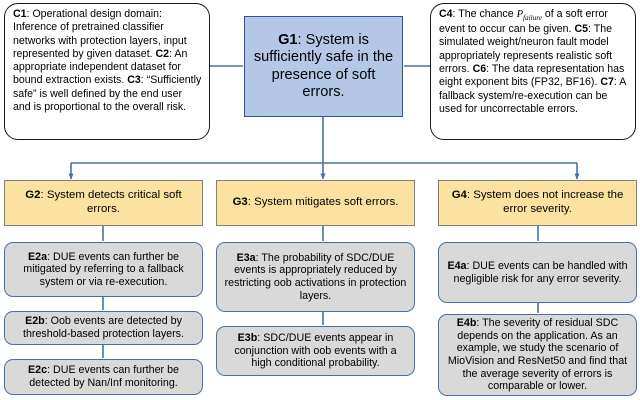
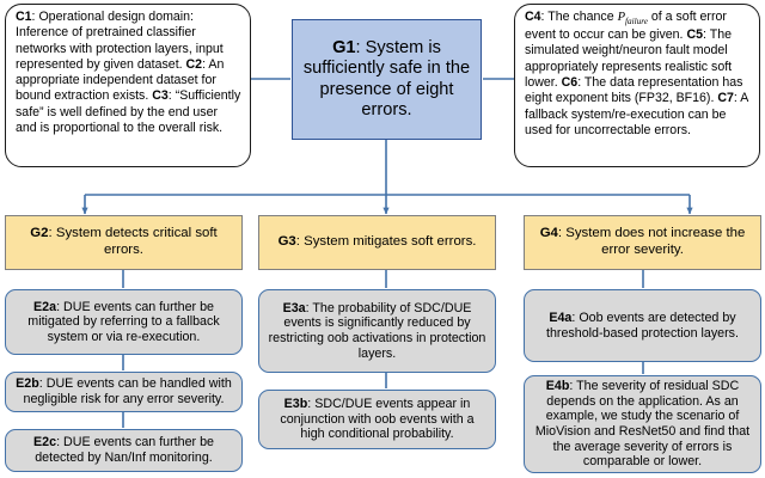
  C1: Operational design domain: Inference of pretrained classifier networks with protection layers, input represented by given dataset. C2: An appropriate independent dataset for bound extraction exists. C3: “Sufficiently safe” is well defined by the end user and is proportional to the overall risk.
- C4: The chance Pfailure of a soft error event to occur can be given. C5: The simulated weight/neuron fault model appropriately represents realistic soft errors. C6: The data representation has eight exponent bits (FP32, BF16). C7: A fallback system/re-execution can be used for uncorrectable errors.
+ C4: The chance Pfailure of a soft error event to occur can be given. C5: The simulated weight/neuron fault model appropriately represents realistic soft lower. C6: The data representation has eight exponent bits (FP32, BF16). C7: A fallback system/re-execution can be used for uncorrectable errors.
- G1: System is sufficiently safe in the presence of soft errors.
+ G1: System is sufficiently safe in the presence of eight errors.
  G2: System detects critical soft errors.
  E2a: DUE events can further be mitigated by referring to a fallback system or via re-execution.
- E2b: Oob events are detected by threshold-based protection layers.
+ E2b: DUE events can be handled with negligible risk for any error severity.
  E2c: DUE events can further be detected by Nan/Inf monitoring.
  G3: System mitigates soft errors.
- E3a: The probability of SDC/DUE events is appropriately reduced by restricting oob activations in protection layers.
+ E3a: The probability of SDC/DUE events is significantly reduced by restricting oob activations in protection layers.
  E3b: SDC/DUE events appear in conjunction with oob events with a high conditional probability.
  G4: System does not increase the error severity.
- E4a: DUE events can be handled with negligible risk for any error severity.
+ E4a: Oob events are detected by threshold-based protection layers.
  E4b: The severity of residual SDC depends on the application. As an example, we study the scenario of MioVision and ResNet50 and find that the average severity of errors is comparable or lower.
